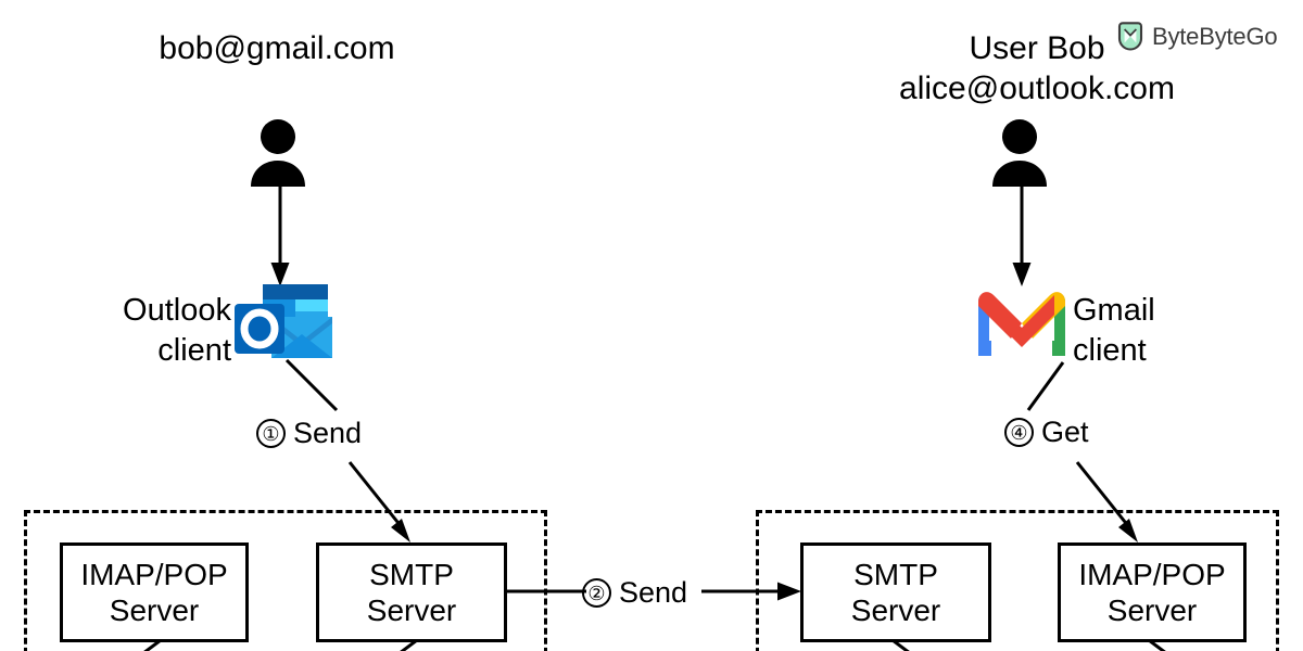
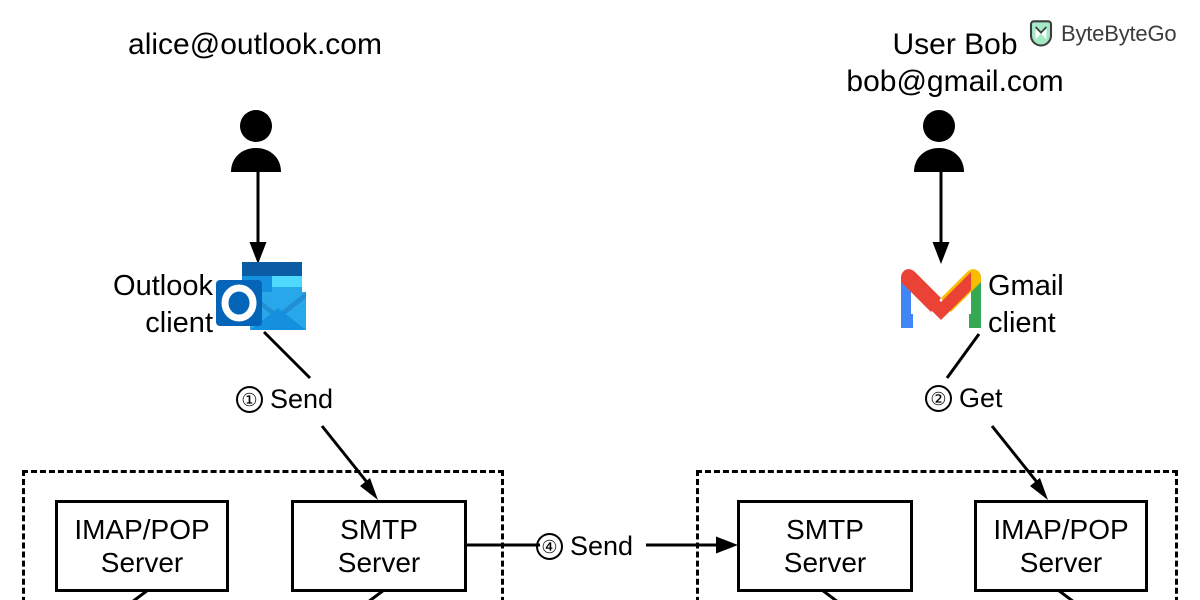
  ByteByteGo
- bob@gmail.com
+ alice@outlook.com
  Outlook
  client
  ①
  Send
  User Bob
- alice@outlook.com
+ bob@gmail.com
  Gmail
  client
- ④
+ ②
  Get
  IMAP/POP
  Server
  SMTP
  Server
  SMTP
  Server
  IMAP/POP
  Server
- ②
+ ④
  Send
